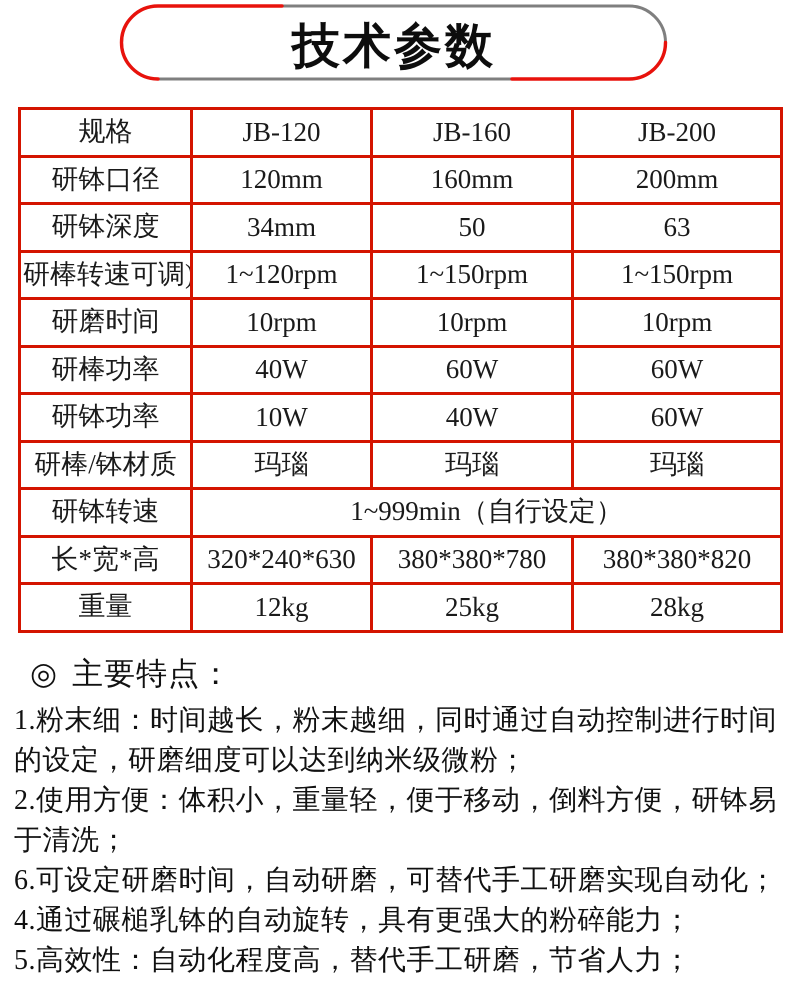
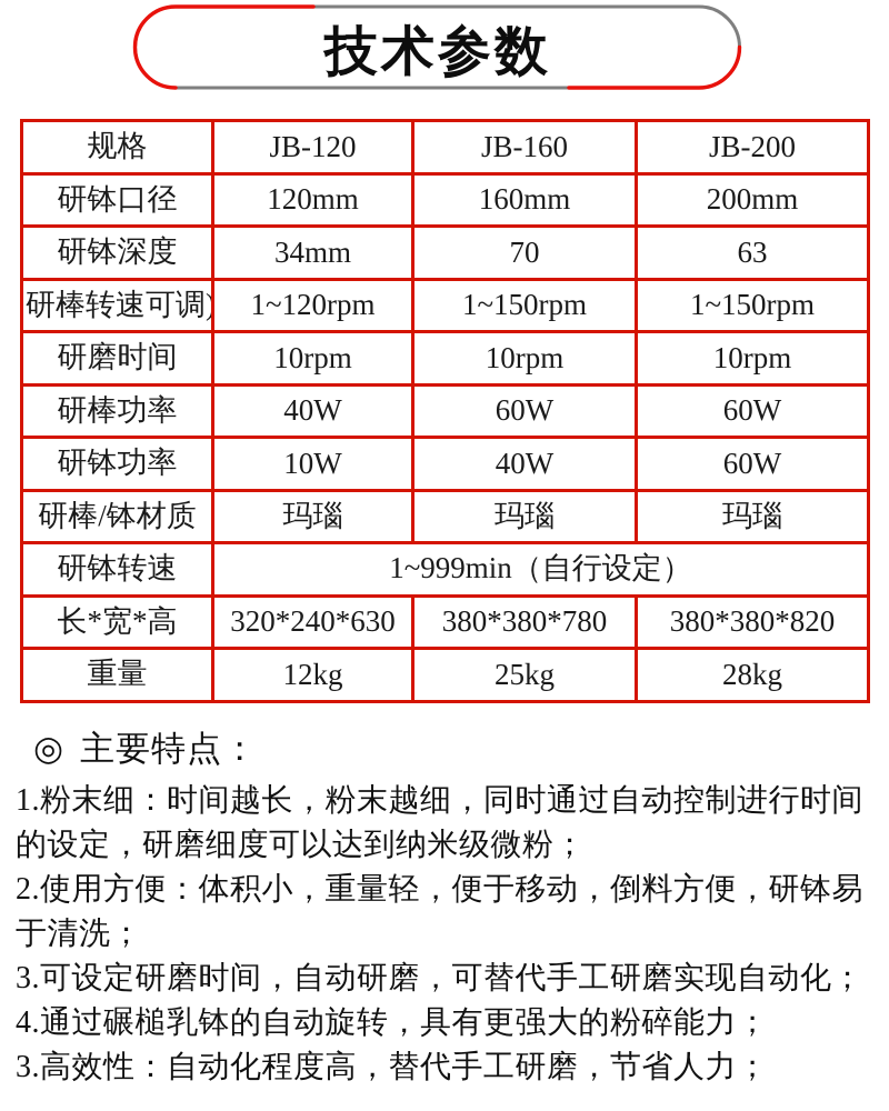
  技术参数
  规格	JB-120	JB-160	JB-200
  研钵口径	120mm	160mm	200mm
- 研钵深度	34mm	50	63
+ 研钵深度	34mm	70	63
  研棒转速可调)	1~120rpm	1~150rpm	1~150rpm
  研磨时间	10rpm	10rpm	10rpm
  研棒功率	40W	60W	60W
  研钵功率	10W	40W	60W
  研棒/钵材质	玛瑙	玛瑙	玛瑙
  研钵转速	1~999min（自行设定）
  长*宽*高	320*240*630	380*380*780	380*380*820
  重量	12kg	25kg	28kg
  ◎ 主要特点：
  1.粉末细：时间越长，粉末越细，同时通过自动控制进行时间的设定，研磨细度可以达到纳米级微粉；
  2.使用方便：体积小，重量轻，便于移动，倒料方便，研钵易于清洗；
- 6.可设定研磨时间，自动研磨，可替代手工研磨实现自动化；
+ 3.可设定研磨时间，自动研磨，可替代手工研磨实现自动化；
  4.通过碾槌乳钵的自动旋转，具有更强大的粉碎能力；
- 5.高效性：自动化程度高，替代手工研磨，节省人力；
+ 3.高效性：自动化程度高，替代手工研磨，节省人力；
